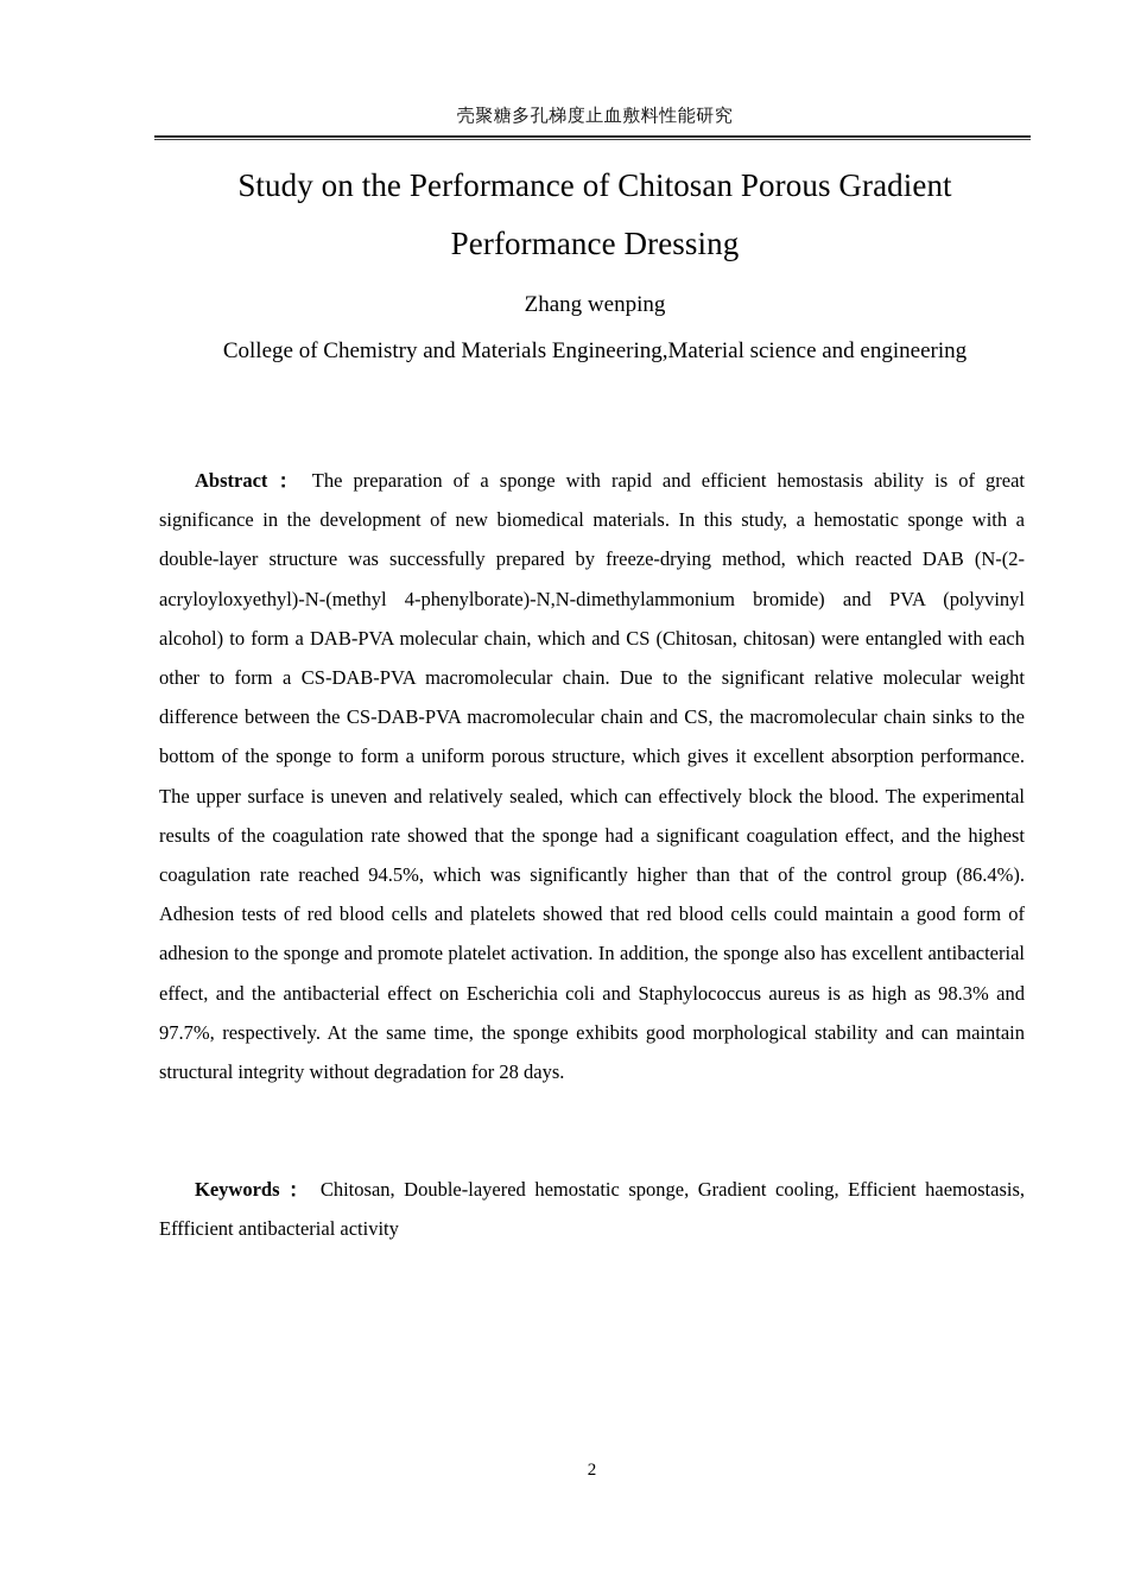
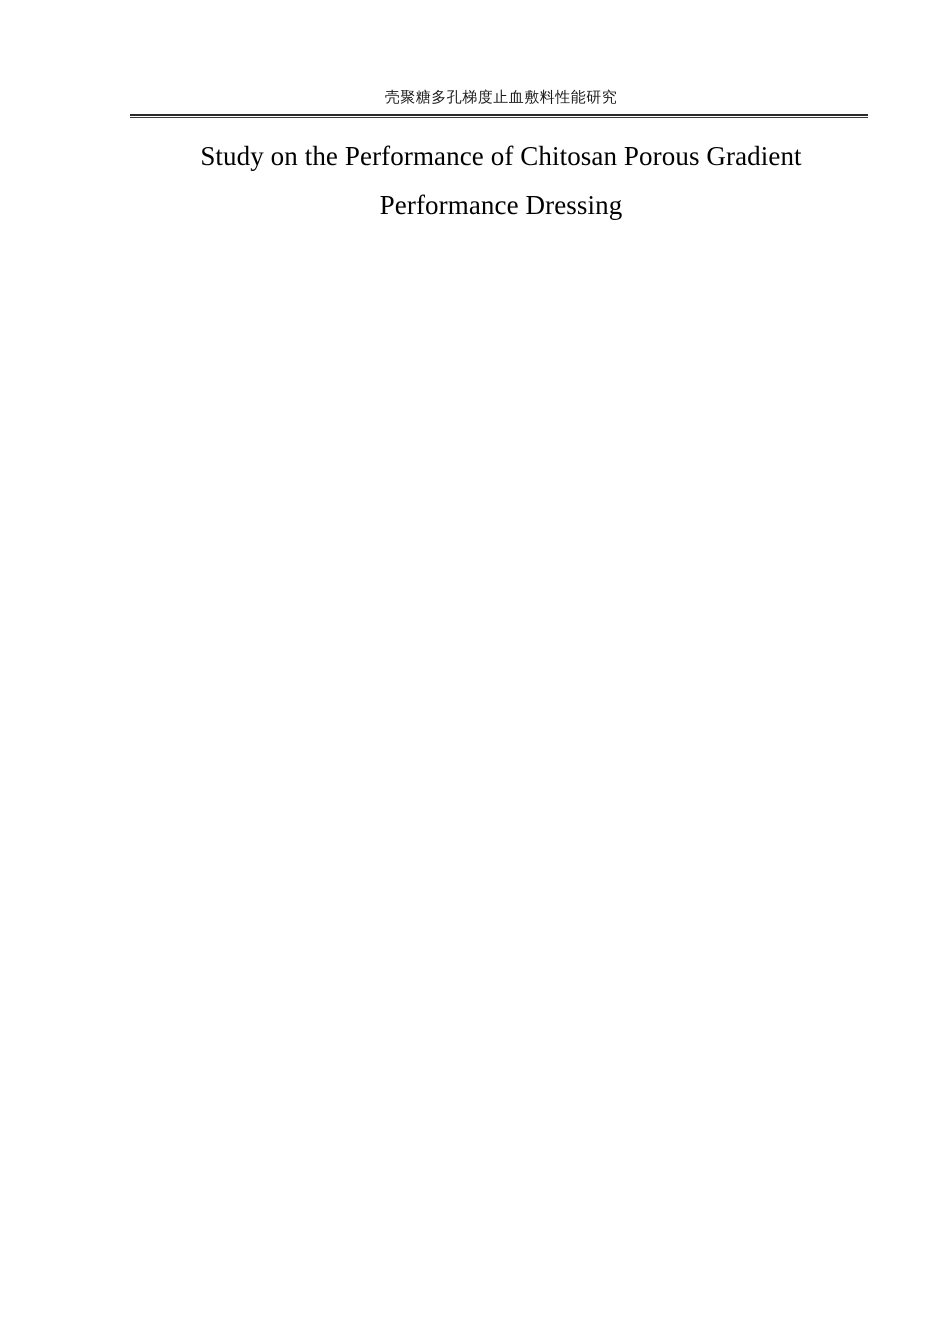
  壳聚糖多孔梯度止血敷料性能研究
  Study on the Performance of Chitosan Porous Gradient Performance Dressing
- Zhang wenping
- College of Chemistry and Materials Engineering,Material science and engineering
- Abstract： The preparation of a sponge with rapid and efficient hemostasis ability is of great significance in the development of new biomedical materials. In this study, a hemostatic sponge with a double-layer structure was successfully prepared by freeze-drying method, which reacted DAB (N-(2-acryloyloxyethyl)-N-(methyl 4-phenylborate)-N,N-dimethylammonium bromide) and PVA (polyvinyl alcohol) to form a DAB-PVA molecular chain, which and CS (Chitosan, chitosan) were entangled with each other to form a CS-DAB-PVA macromolecular chain. Due to the significant relative molecular weight difference between the CS-DAB-PVA macromolecular chain and CS, the macromolecular chain sinks to the bottom of the sponge to form a uniform porous structure, which gives it excellent absorption performance. The upper surface is uneven and relatively sealed, which can effectively block the blood. The experimental results of the coagulation rate showed that the sponge had a significant coagulation effect, and the highest coagulation rate reached 94.5%, which was significantly higher than that of the control group (86.4%). Adhesion tests of red blood cells and platelets showed that red blood cells could maintain a good form of adhesion to the sponge and promote platelet activation. In addition, the sponge also has excellent antibacterial effect, and the antibacterial effect on Escherichia coli and Staphylococcus aureus is as high as 98.3% and 97.7%, respectively. At the same time, the sponge exhibits good morphological stability and can maintain structural integrity without degradation for 28 days.
- Keywords： Chitosan, Double-layered hemostatic sponge, Gradient cooling, Efficient haemostasis, Effficient antibacterial activity
- 2
